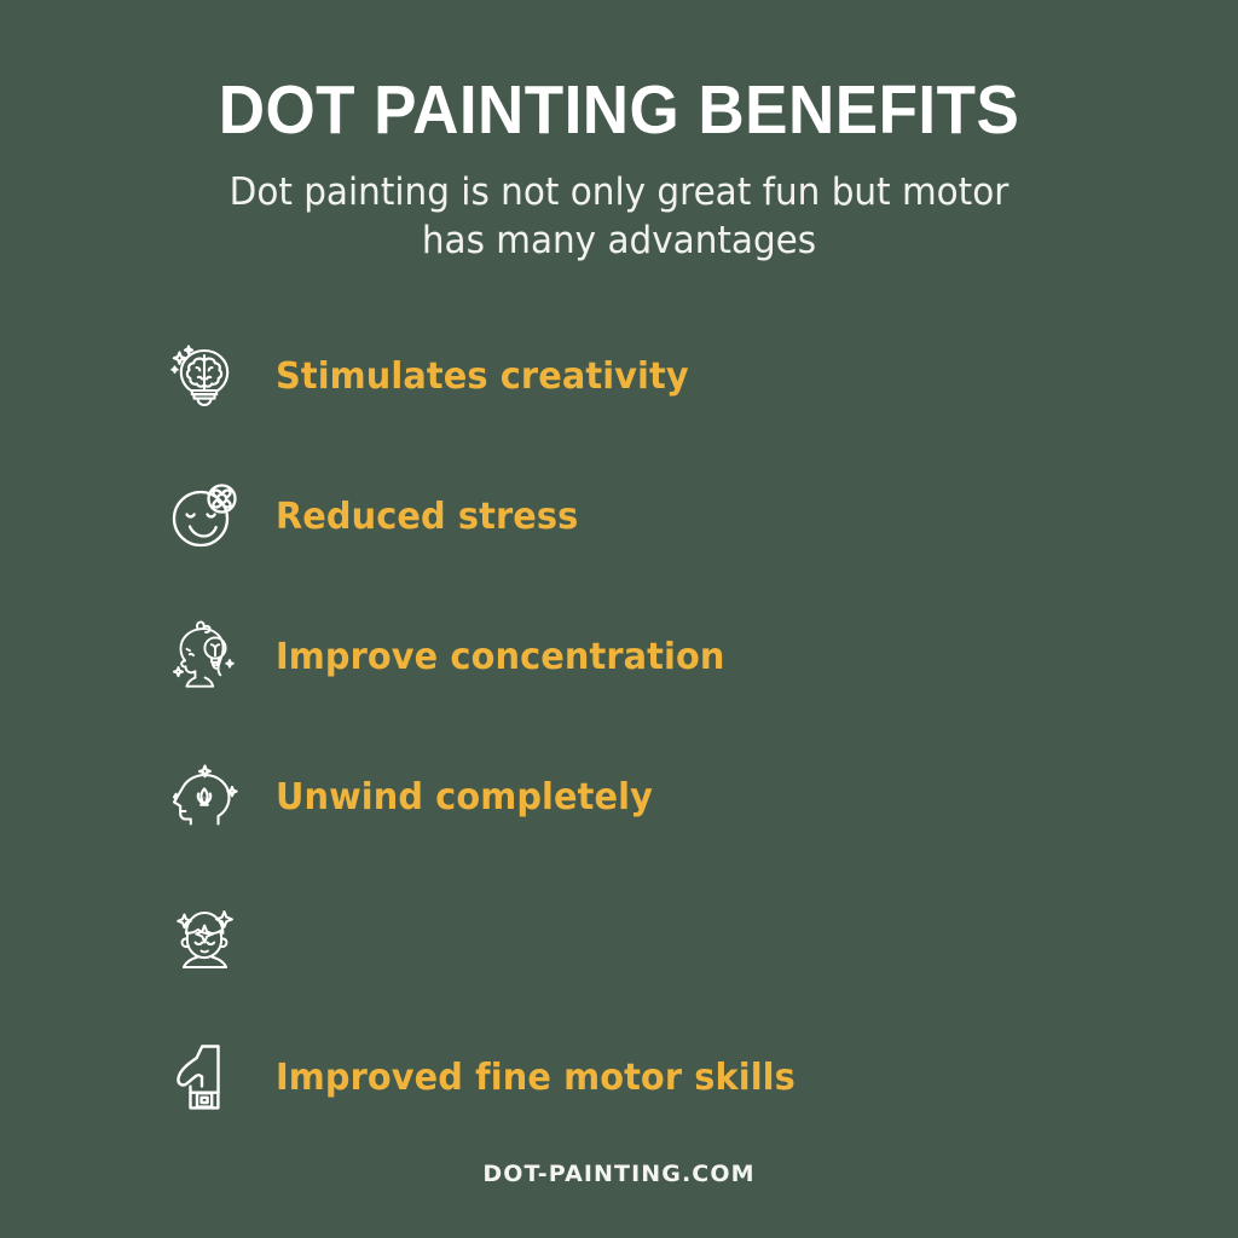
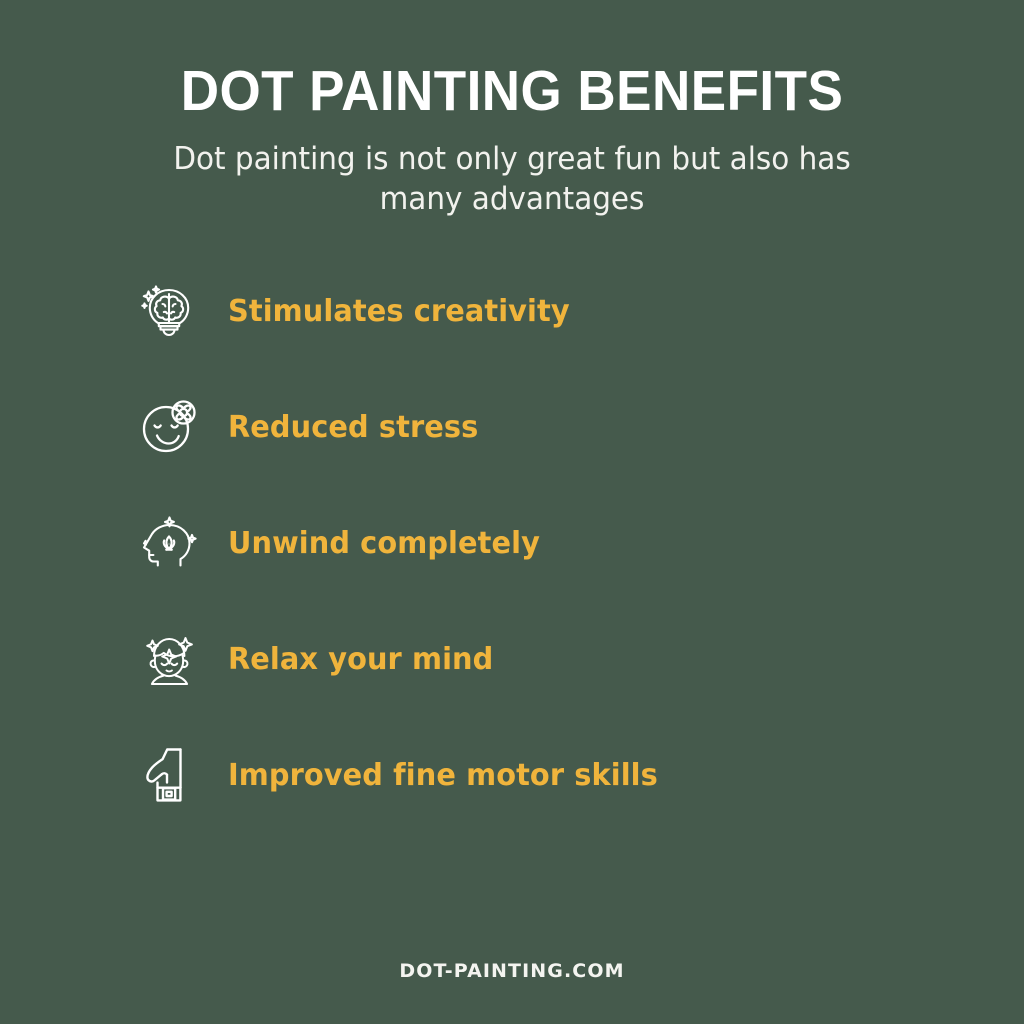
  DOT PAINTING BENEFITS
- Dot painting is not only great fun but motor has many advantages
+ Dot painting is not only great fun but also has many advantages
  Stimulates creativity
  Reduced stress
- Improve concentration
  Unwind completely
+ Relax your mind
  Improved fine motor skills
  DOT-PAINTING.COM
